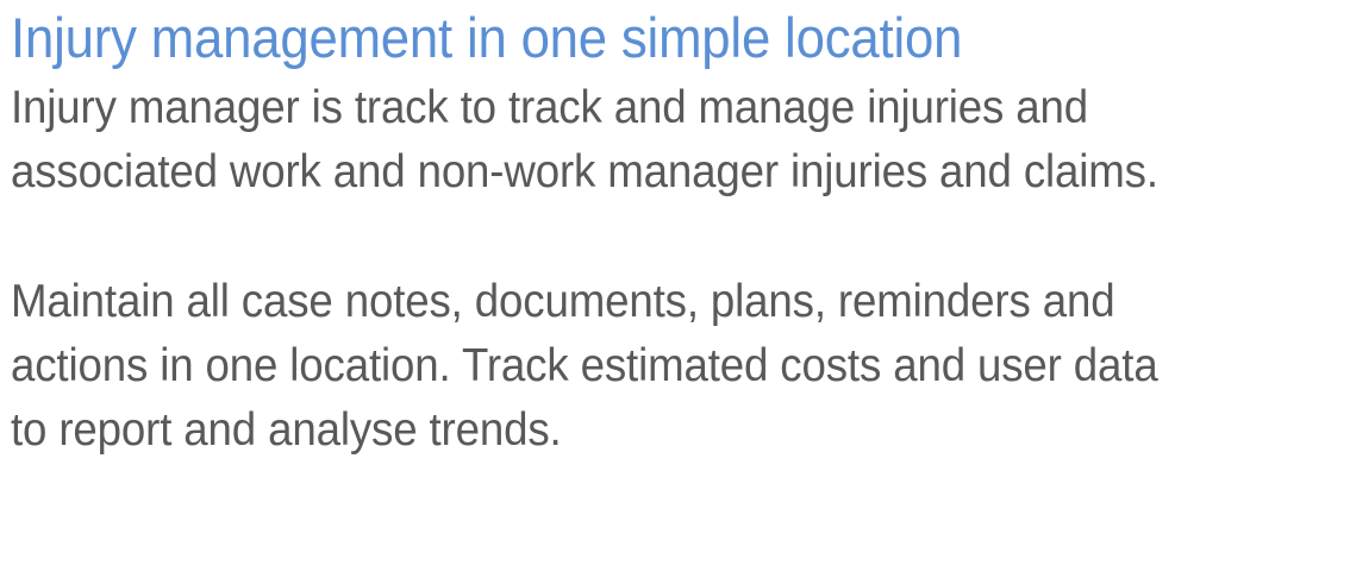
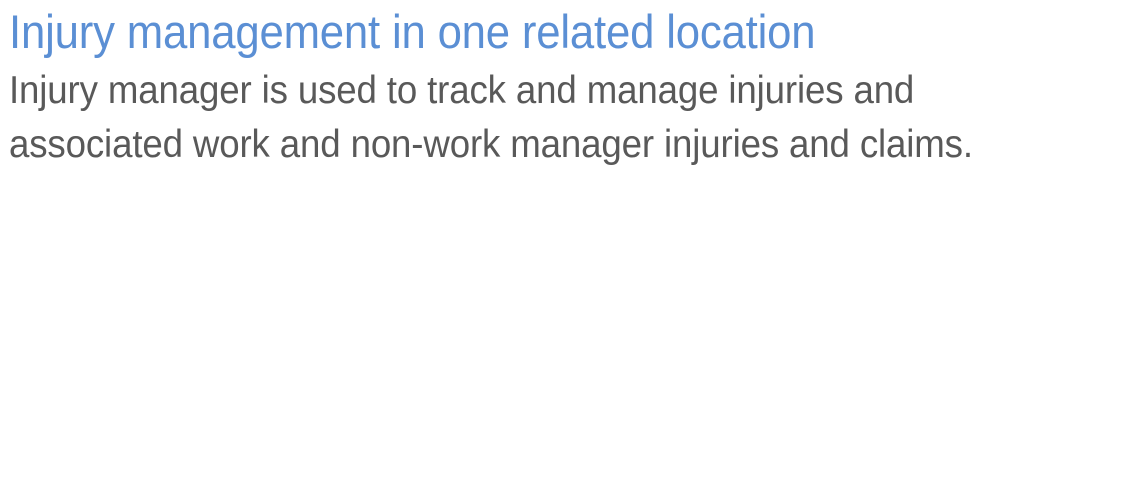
- Injury management in one simple location
+ Injury management in one related location
- Injury manager is track to track and manage injuries and
+ Injury manager is used to track and manage injuries and
  associated work and non-work manager injuries and claims.
- Maintain all case notes, documents, plans, reminders and
- actions in one location. Track estimated costs and user data
- to report and analyse trends.
